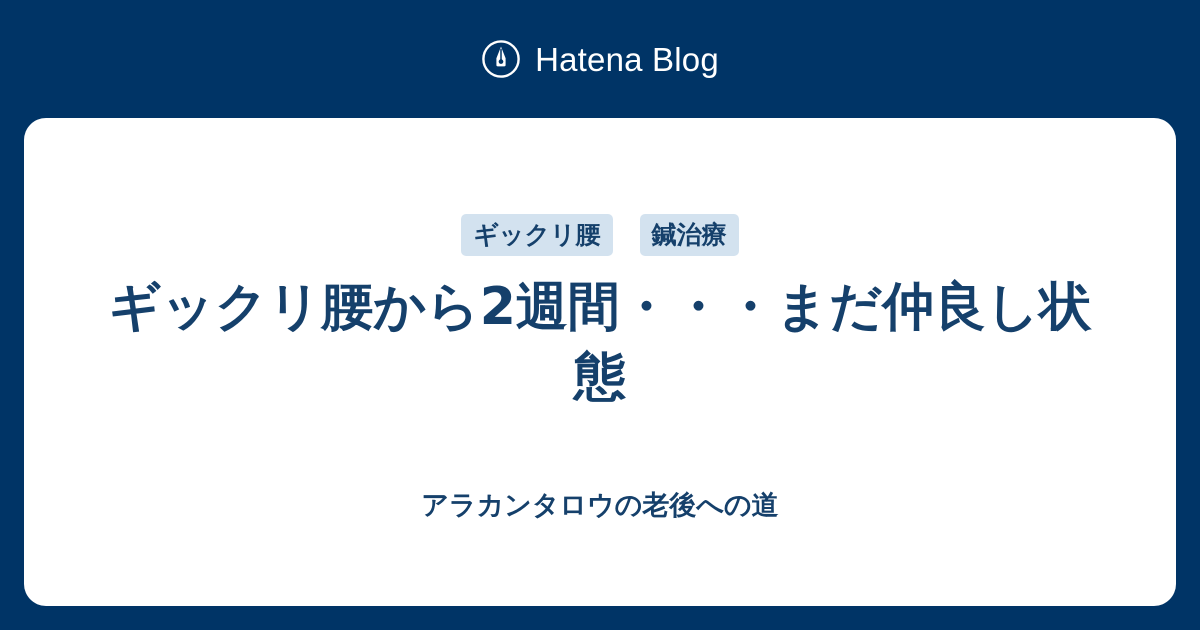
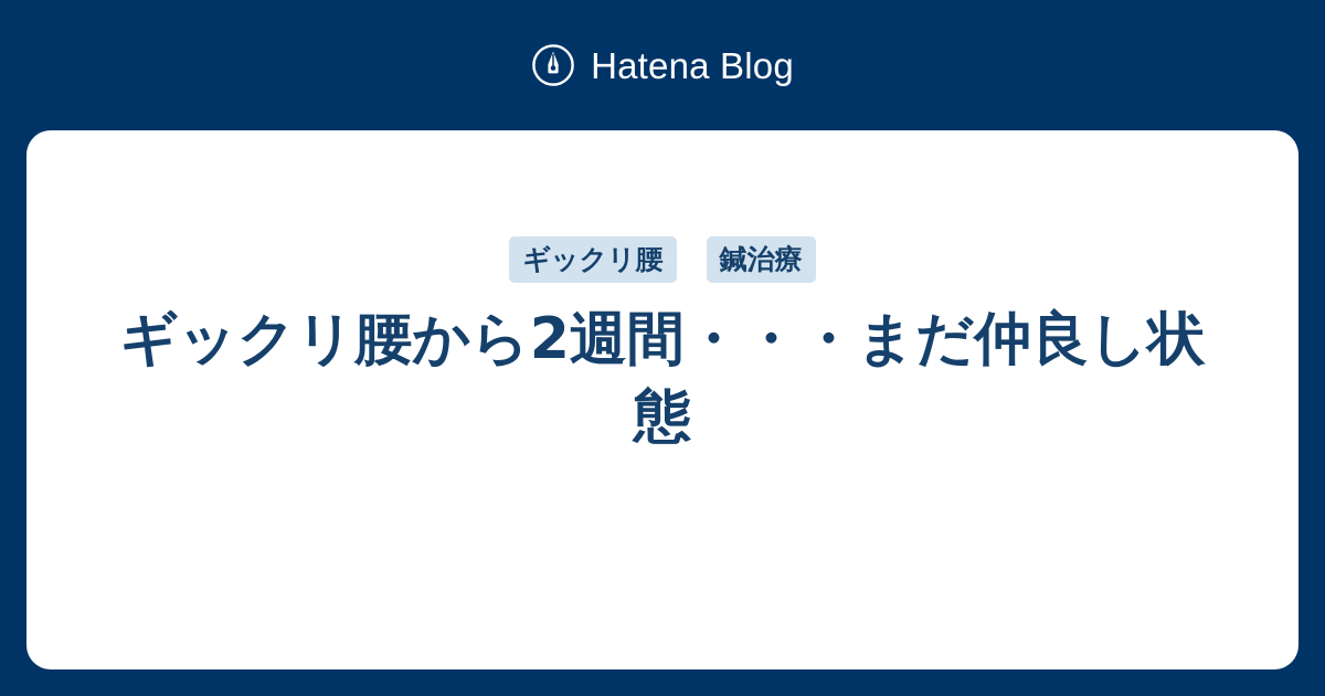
  Hatena Blog
  ギックリ腰
  鍼治療
  ギックリ腰から2週間・・・まだ仲良し状態
- アラカンタロウの老後への道
